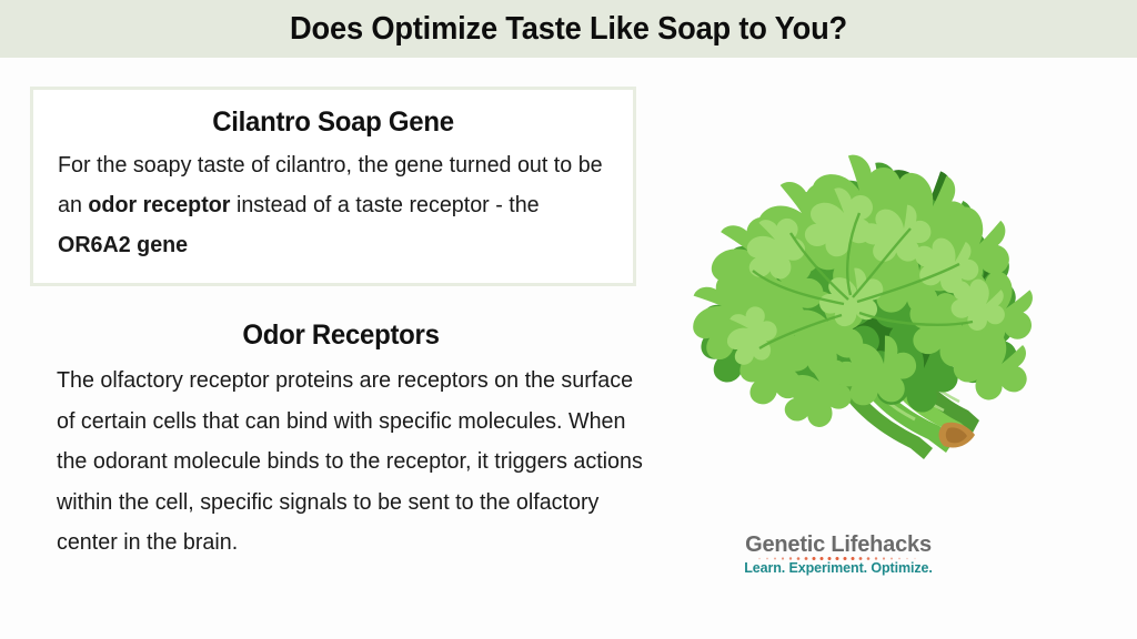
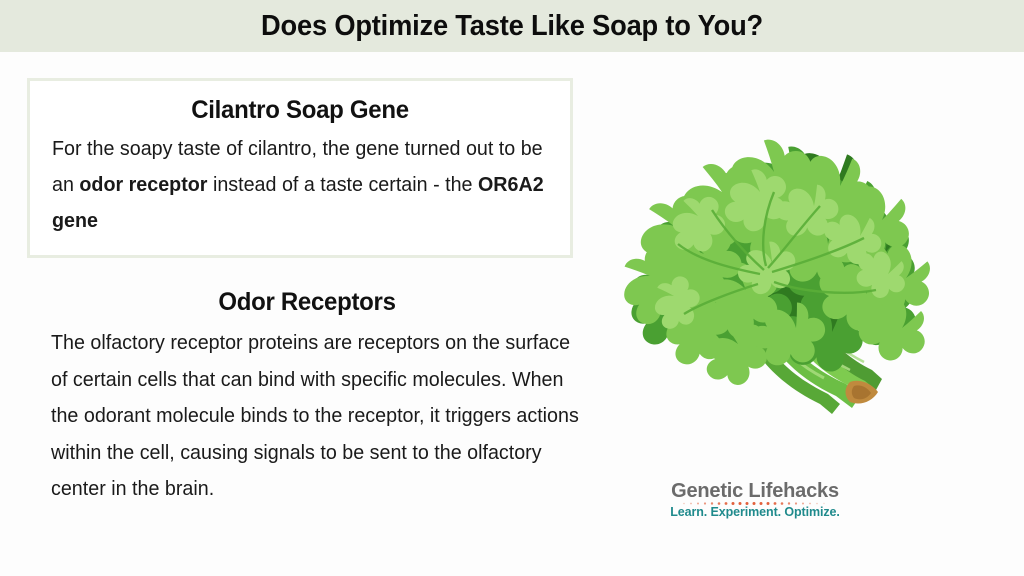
  Does Optimize Taste Like Soap to You?
  Cilantro Soap Gene
- For the soapy taste of cilantro, the gene turned out to be an odor receptor instead of a taste receptor - the OR6A2 gene
+ For the soapy taste of cilantro, the gene turned out to be an odor receptor instead of a taste certain - the OR6A2 gene
  Odor Receptors
- The olfactory receptor proteins are receptors on the surface of certain cells that can bind with specific molecules. When the odorant molecule binds to the receptor, it triggers actions within the cell, specific signals to be sent to the olfactory center in the brain.
+ The olfactory receptor proteins are receptors on the surface of certain cells that can bind with specific molecules. When the odorant molecule binds to the receptor, it triggers actions within the cell, causing signals to be sent to the olfactory center in the brain.
  Genetic Lifehacks
  Learn. Experiment. Optimize.
